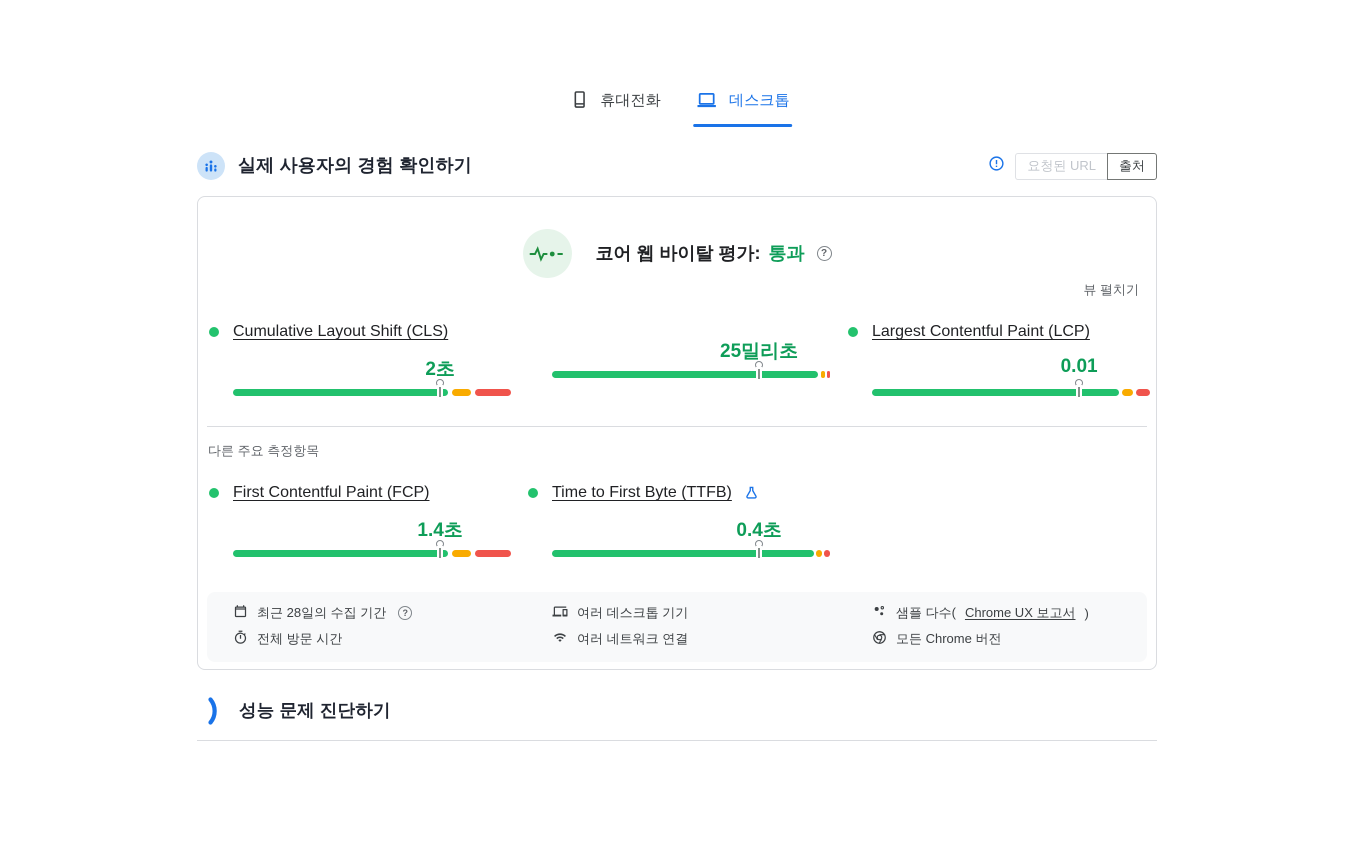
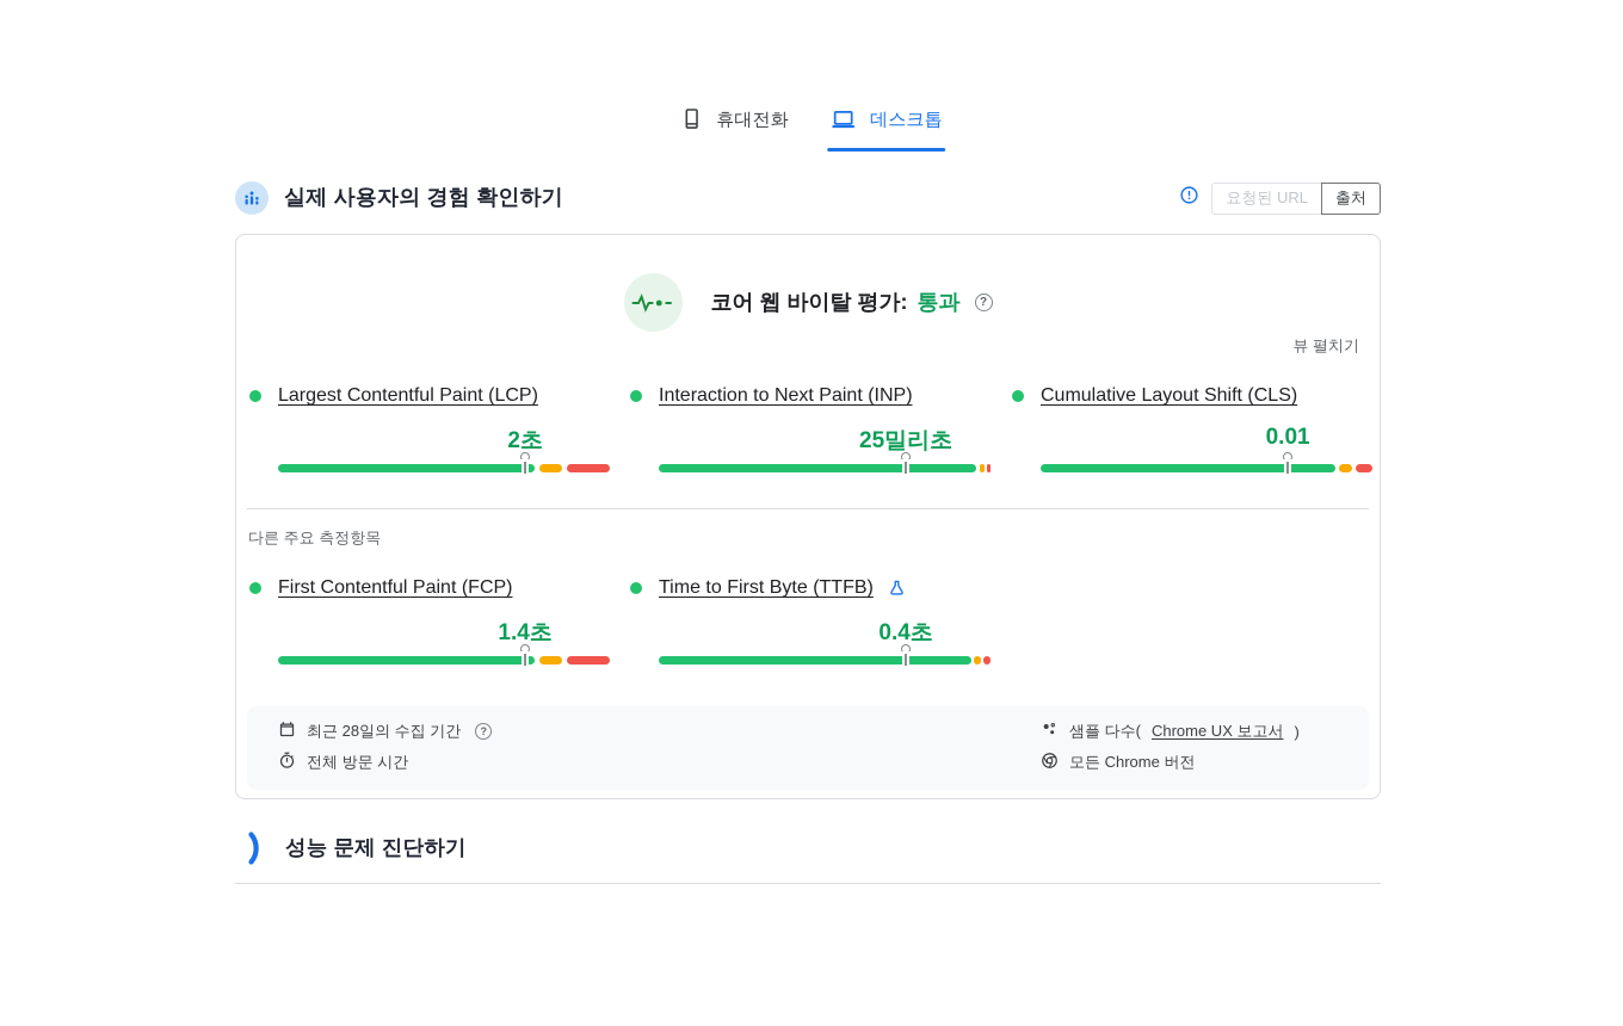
  휴대전화
  데스크톱
  실제 사용자의 경험 확인하기
  요청된 URL
  출처
  코어 웹 바이탈 평가:
  통과
  ?
  뷰 펼치기
- Cumulative Layout Shift (CLS)
+ Largest Contentful Paint (LCP)
  2초
+ Interaction to Next Paint (INP)
  25밀리초
- Largest Contentful Paint (LCP)
+ Cumulative Layout Shift (CLS)
  0.01
  다른 주요 측정항목
  First Contentful Paint (FCP)
  1.4초
  Time to First Byte (TTFB)
  0.4초
  최근 28일의 수집 기간
  ?
  전체 방문 시간
- 여러 데스크톱 기기
- 여러 네트워크 연결
  샘플 다수(
  Chrome UX 보고서
  )
  모든 Chrome 버전
  성능 문제 진단하기
